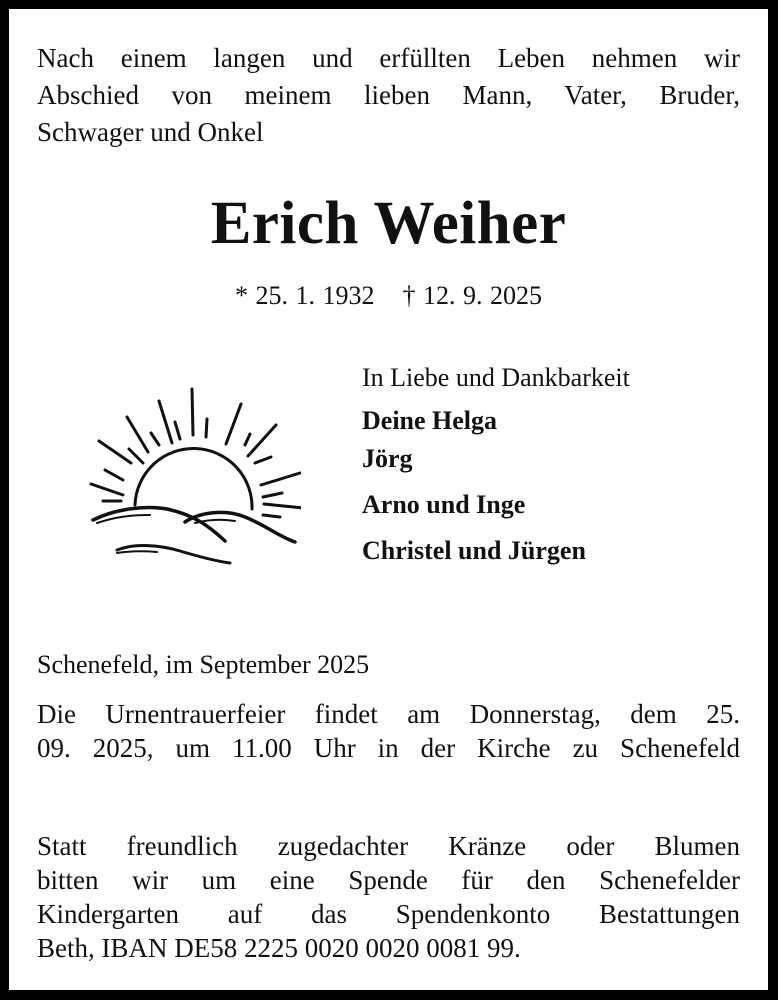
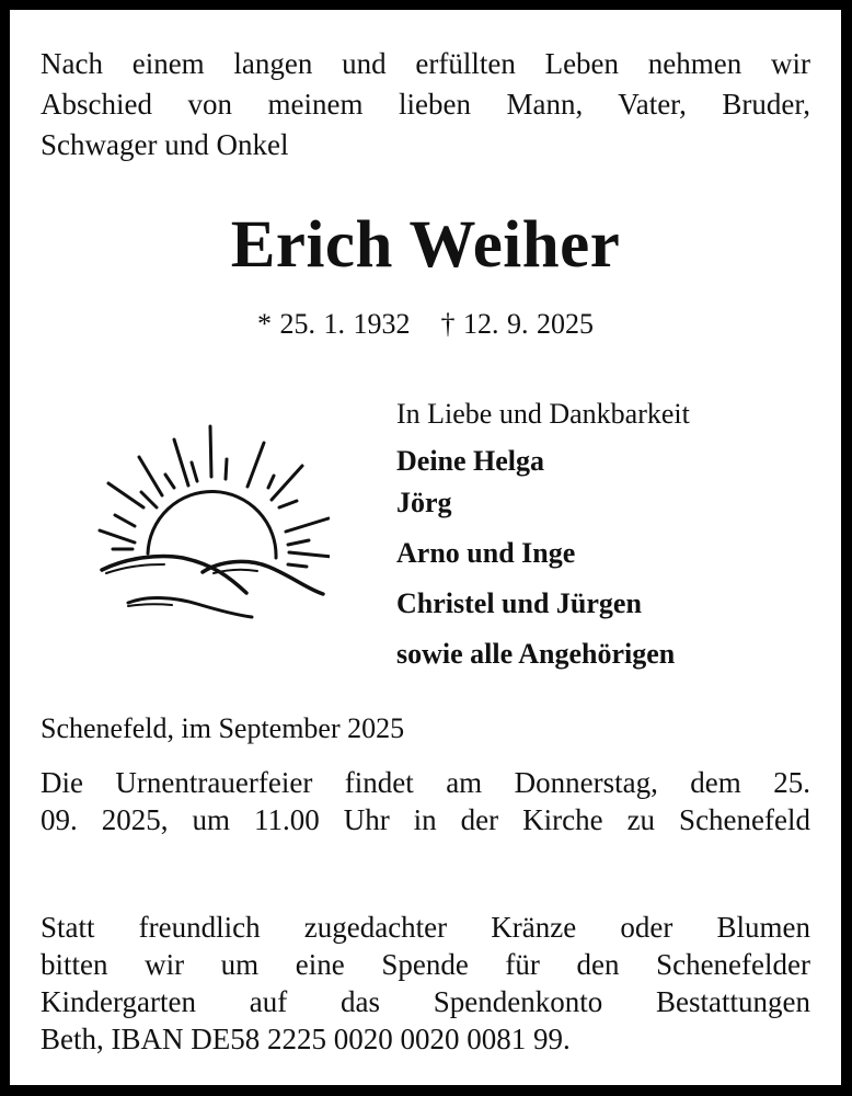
  Nach einem langen und erfüllten Leben nehmen wir
  Abschied von meinem lieben Mann, Vater, Bruder,
  Schwager und Onkel
  Erich Weiher
  * 25. 1. 1932 † 12. 9. 2025
  In Liebe und Dankbarkeit
  Deine Helga
  Jörg
  Arno und Inge
  Christel und Jürgen
+ sowie alle Angehörigen
  Schenefeld, im September 2025
  Die Urnentrauerfeier findet am Donnerstag, dem 25.
  09. 2025, um 11.00 Uhr in der Kirche zu Schenefeld
  Statt freundlich zugedachter Kränze oder Blumen
  bitten wir um eine Spende für den Schenefelder
  Kindergarten auf das Spendenkonto Bestattungen
  Beth, IBAN DE58 2225 0020 0020 0081 99.
